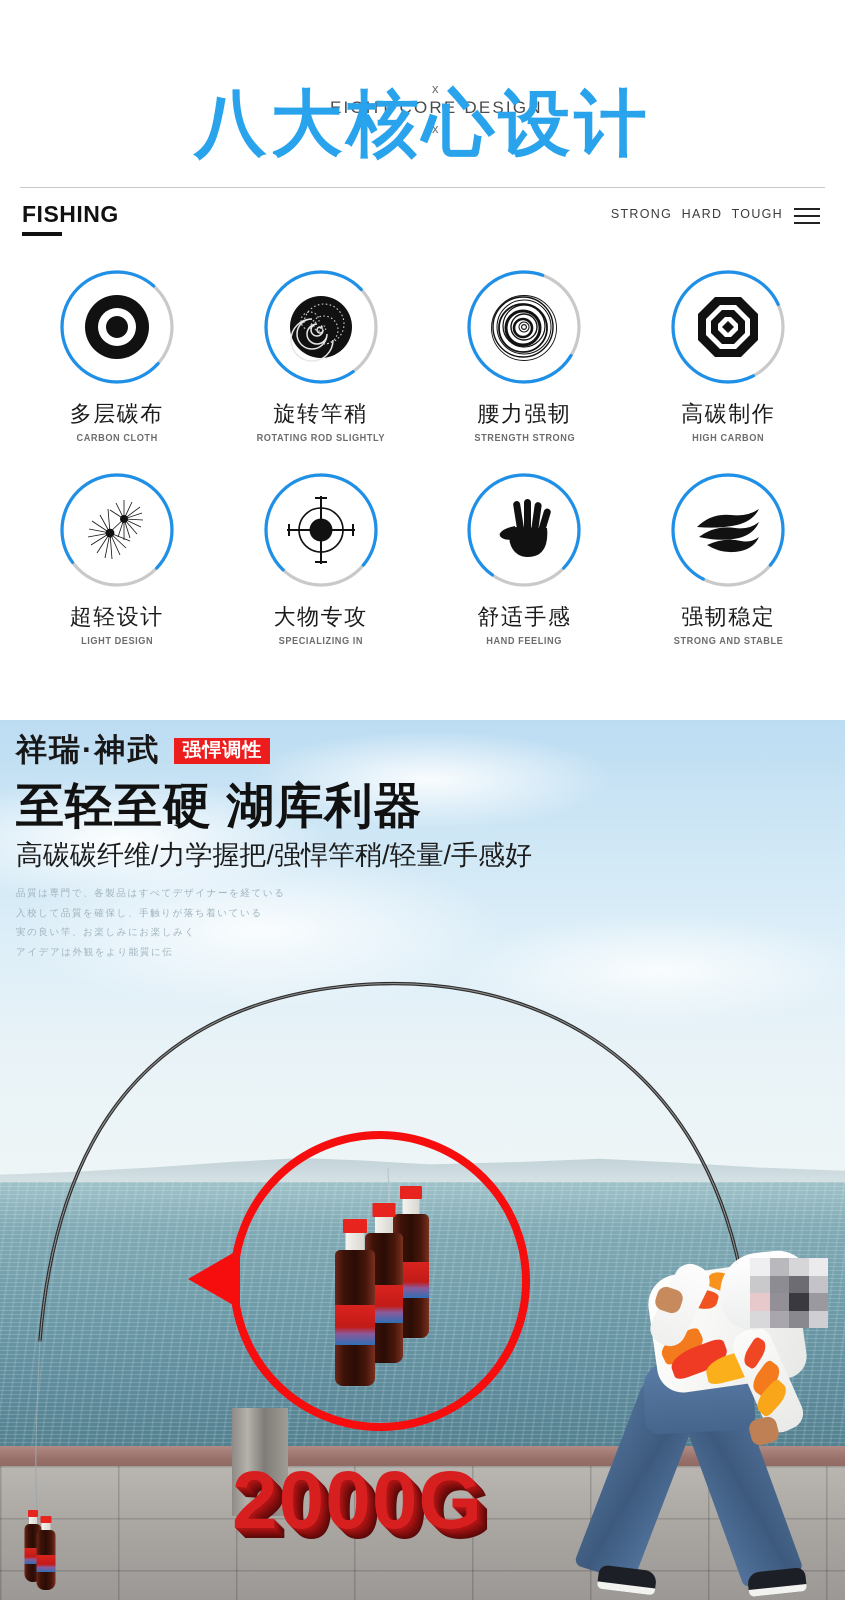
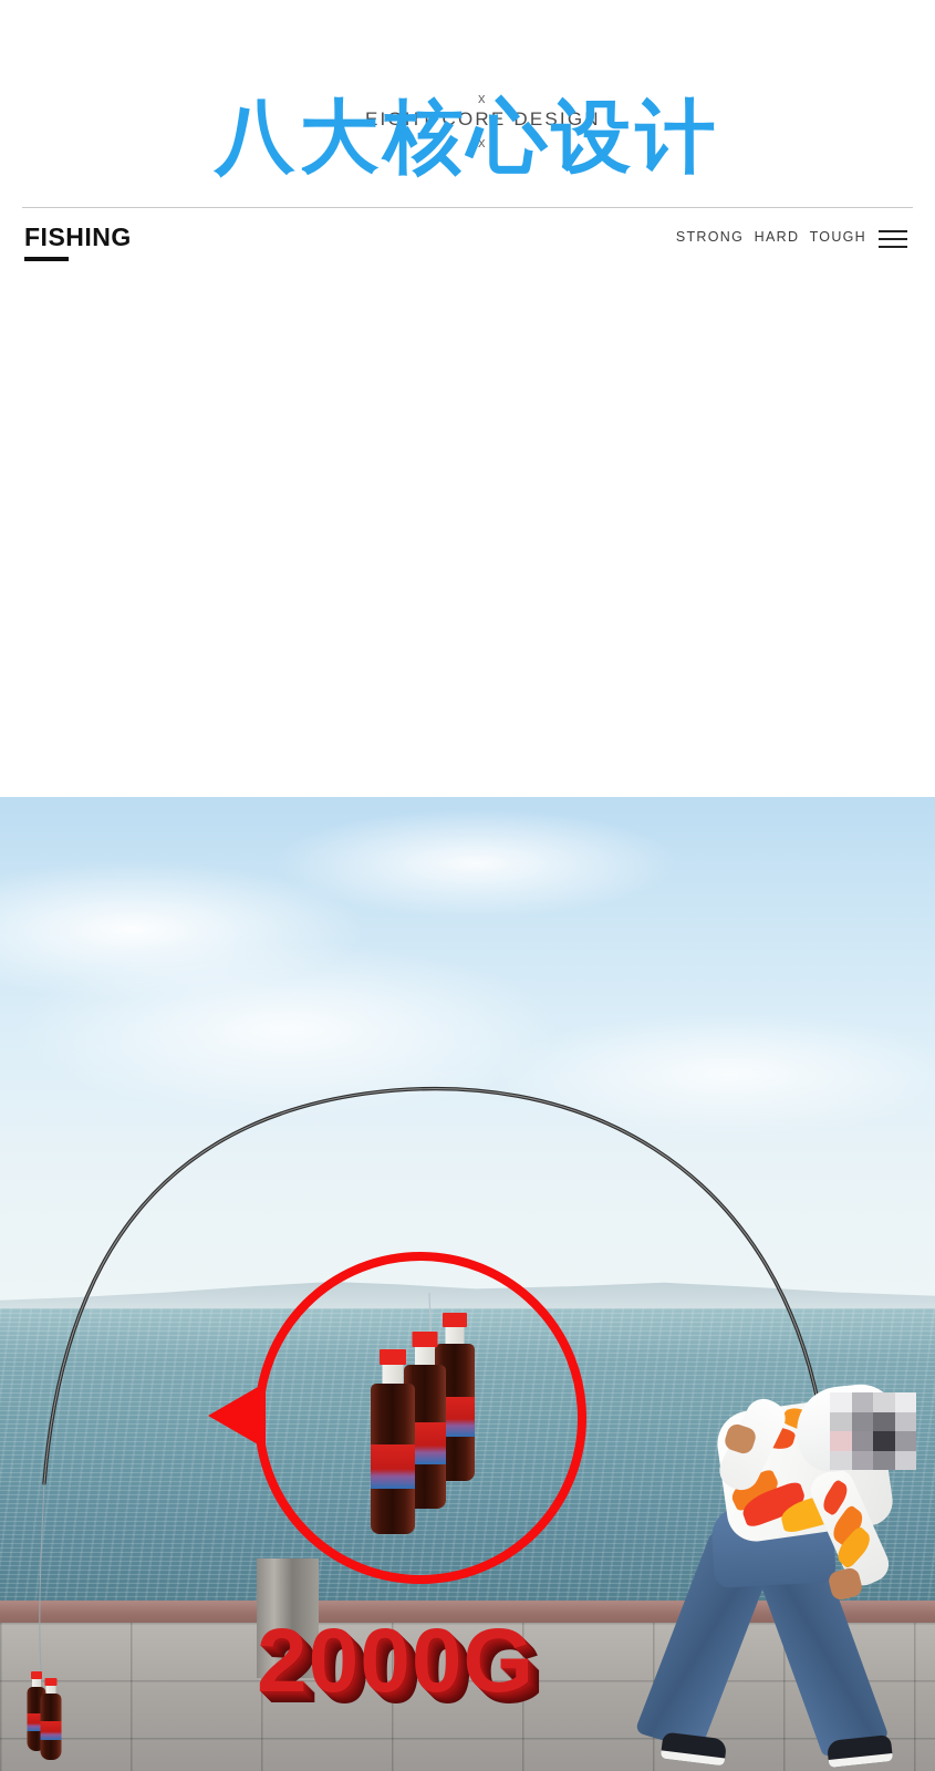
  x EIGHT CORE DESIGN x
  八大核心设计
  FISHING
  STRONG HARD TOUGH
- 多层碳布
- CARBON CLOTH
- 旋转竿稍
- ROTATING ROD SLIGHTLY
- 腰力强韧
- STRENGTH STRONG
- 高碳制作
- HIGH CARBON
- 超轻设计
- LIGHT DESIGN
- 大物专攻
- SPECIALIZING IN
- 舒适手感
- HAND FEELING
- 强韧稳定
- STRONG AND STABLE
- 祥瑞·神武
- 强悍调性
- 至轻至硬 湖库利器
- 高碳碳纤维/力学握把/强悍竿稍/轻量/手感好
- 品質は専門で、各製品はすべてデザイナーを経ている
- 入校して品質を確保し、手触りが落ち着いている
- 実の良い竿、お楽しみにお楽しみく
- アイデアは外観をより能質に伝
  2000G
